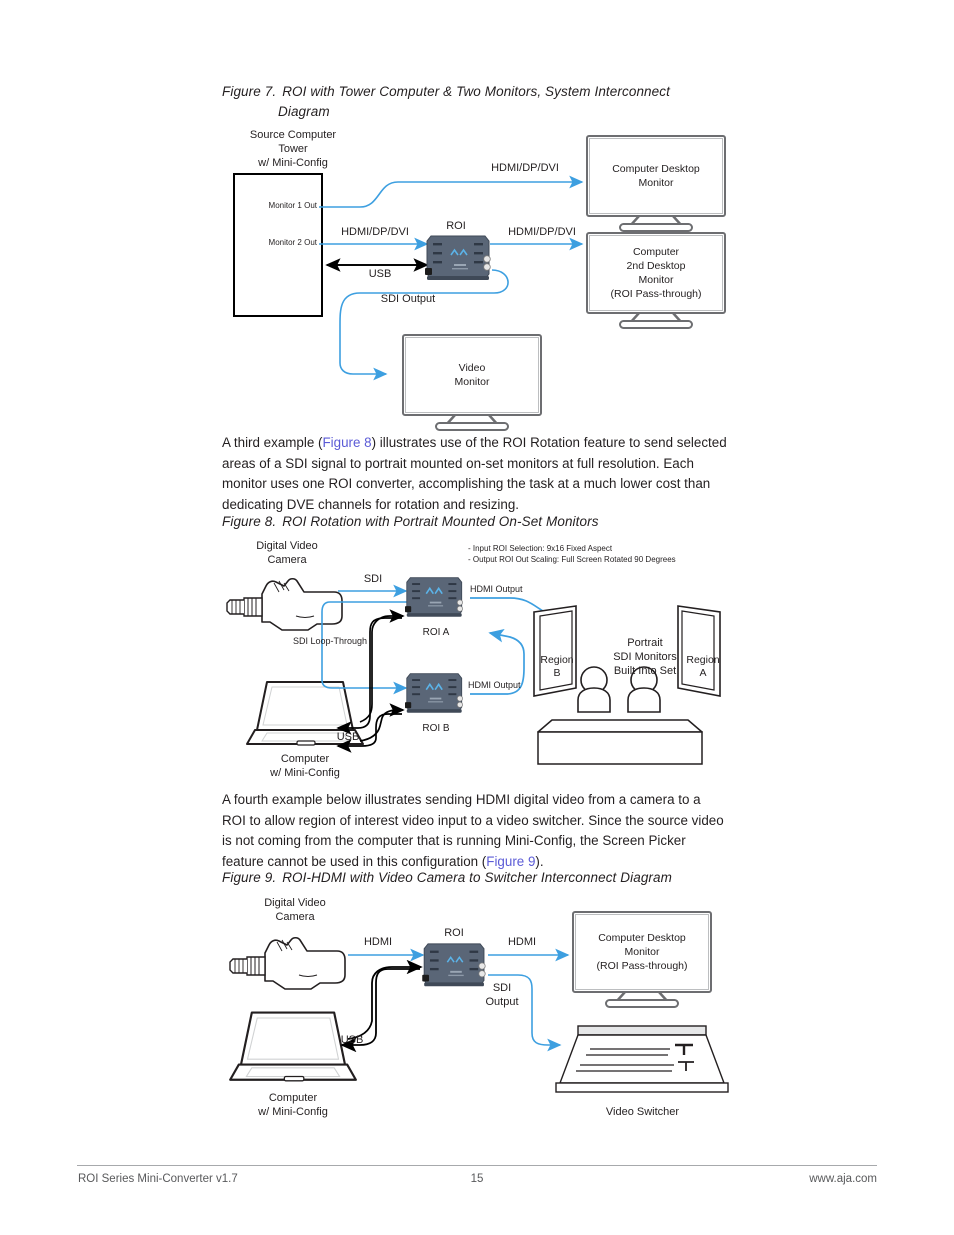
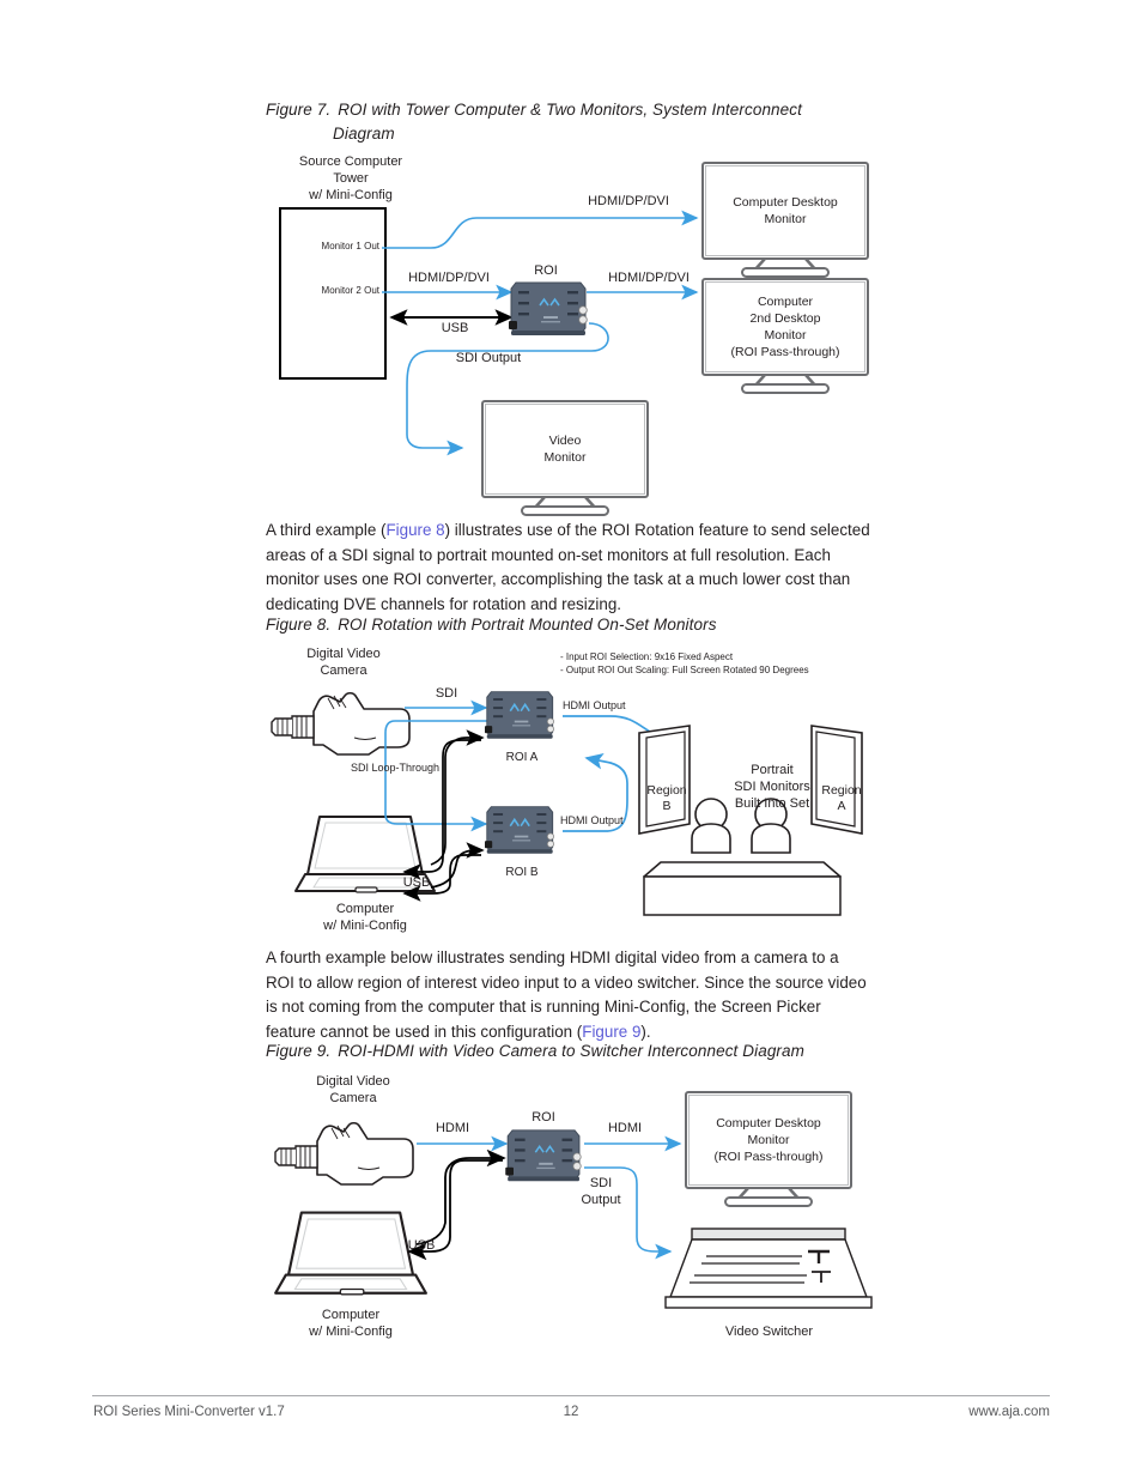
  Figure 7. ROI with Tower Computer & Two Monitors, System Interconnect
  Diagram
  Source Computer
  Tower
  w/ Mini-Config
  Monitor 1 Out
  Monitor 2 Out
  HDMI/DP/DVI
  HDMI/DP/DVI
  HDMI/DP/DVI
  USB
  SDI Output
  ROI
  Computer Desktop
  Monitor
  Computer
  2nd Desktop
  Monitor
  (ROI Pass-through)
  Video
  Monitor
  A third example (Figure 8) illustrates use of the ROI Rotation feature to send selected areas of a SDI signal to portrait mounted on-set monitors at full resolution. Each monitor uses one ROI converter, accomplishing the task at a much lower cost than dedicating DVE channels for rotation and resizing.
  Figure 8. ROI Rotation with Portrait Mounted On-Set Monitors
  Digital Video
  Camera
  Computer
  w/ Mini-Config
  SDI
  SDI Loop-Through
  USB
  - Input ROI Selection: 9x16 Fixed Aspect
  - Output ROI Out Scaling: Full Screen Rotated 90 Degrees
  HDMI Output
  HDMI Output
  ROI A
  ROI B
  Region
  B
  Region
  A
  Portrait
  SDI Monitors
  Built Into Set
  A fourth example below illustrates sending HDMI digital video from a camera to a ROI to allow region of interest video input to a video switcher. Since the source video is not coming from the computer that is running Mini-Config, the Screen Picker feature cannot be used in this configuration (Figure 9).
  Figure 9. ROI-HDMI with Video Camera to Switcher Interconnect Diagram
  Digital Video
  Camera
  Computer
  w/ Mini-Config
  HDMI
  HDMI
  SDI
  Output
  USB
  ROI
  Computer Desktop
  Monitor
  (ROI Pass-through)
  Video Switcher
  ROI Series Mini-Converter v1.7
- 15
+ 12
  www.aja.com
